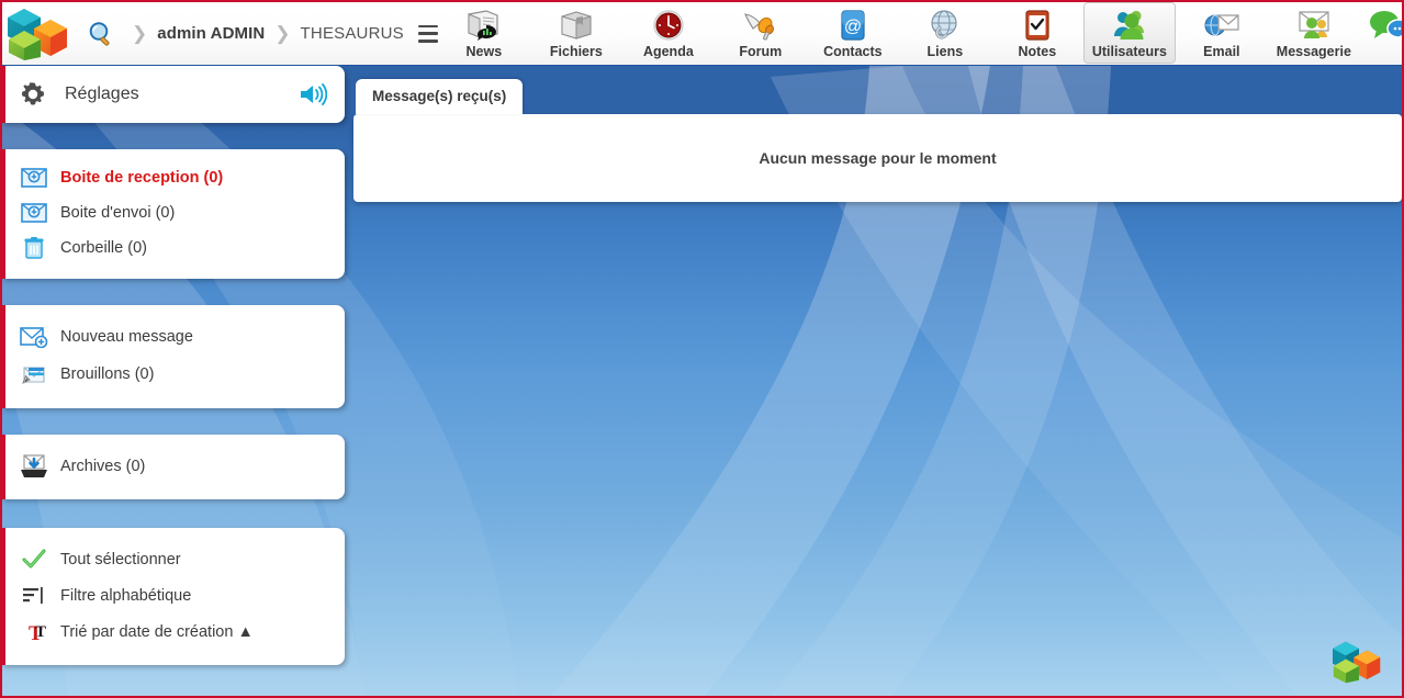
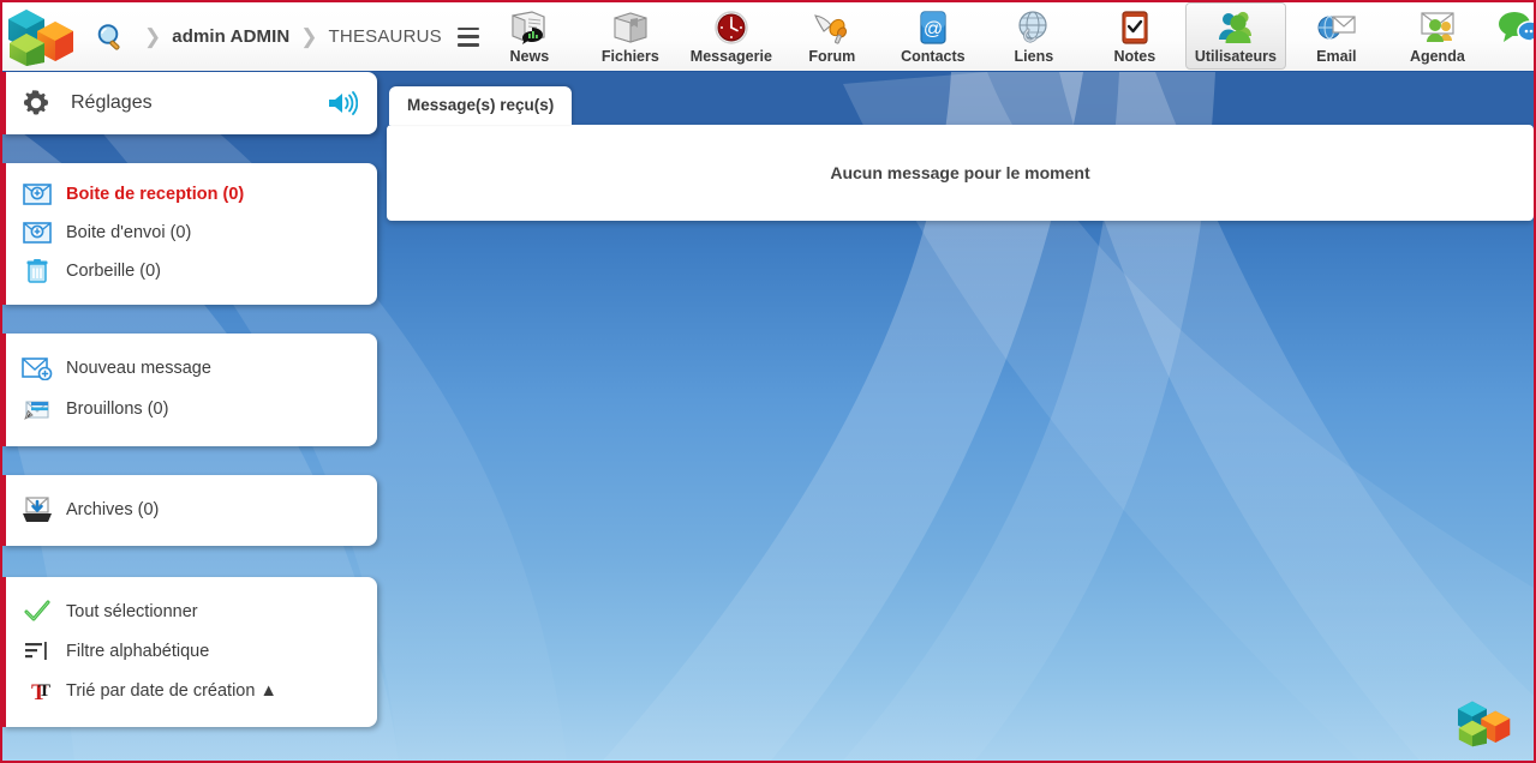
  ❯
  admin ADMIN
  ❯
  THESAURUS
  News
  Fichiers
- Agenda
+ Messagerie
  Forum
  @
  Contacts
  Liens
  Notes
  Utilisateurs
  Email
- Messagerie
+ Agenda
  Réglages
  Boite de reception (0)
  Boite d'envoi (0)
  Corbeille (0)
  Nouveau message
  Brouillons (0)
  Archives (0)
  Tout sélectionner
  Filtre alphabétique
  T
  T
  Trié par date de création ▲
  Message(s) reçu(s)
  Aucun message pour le moment
